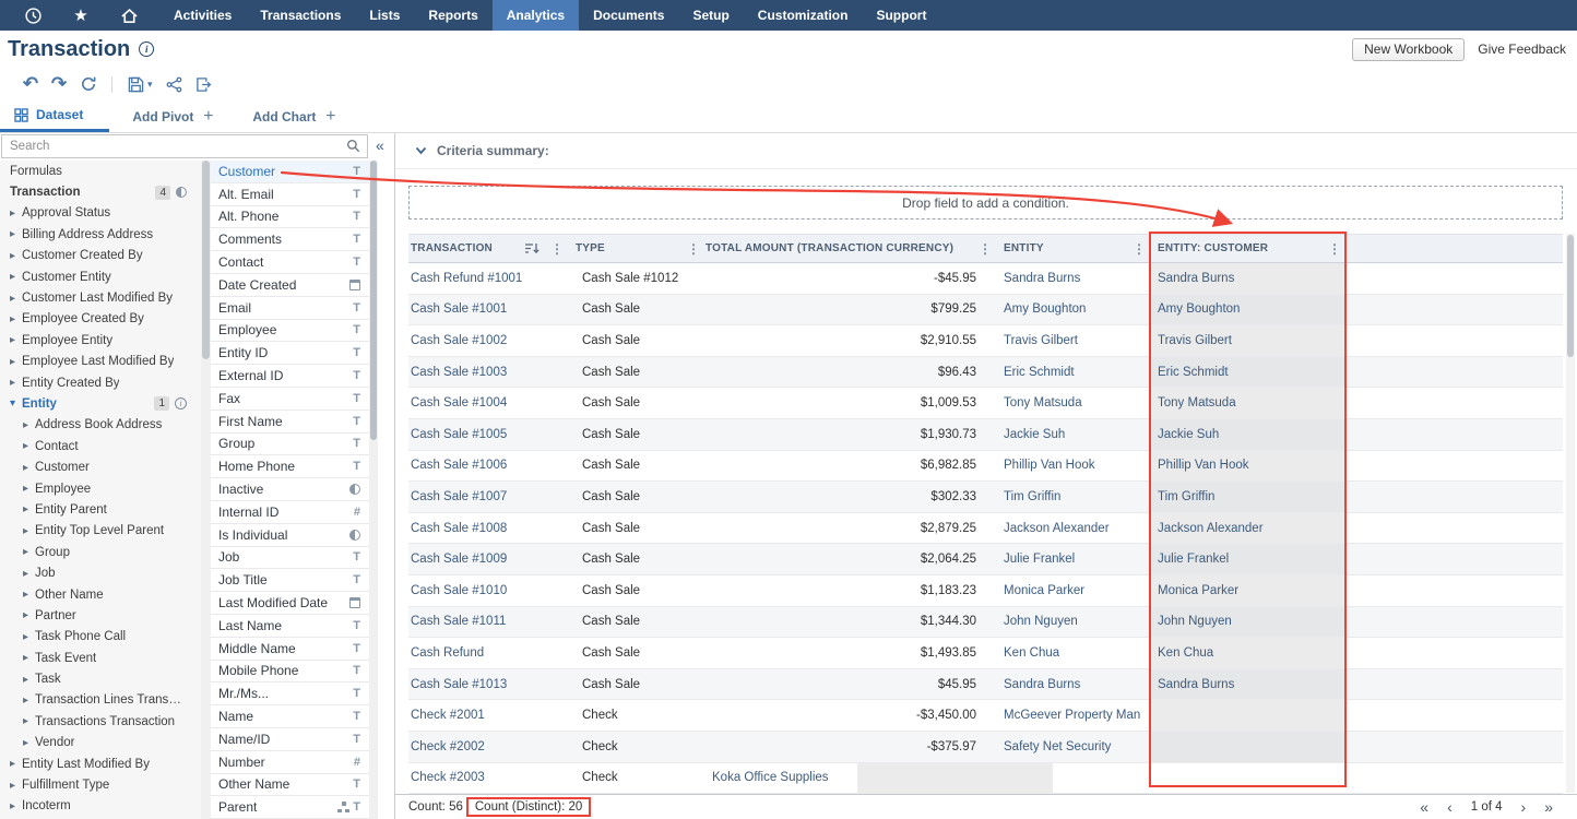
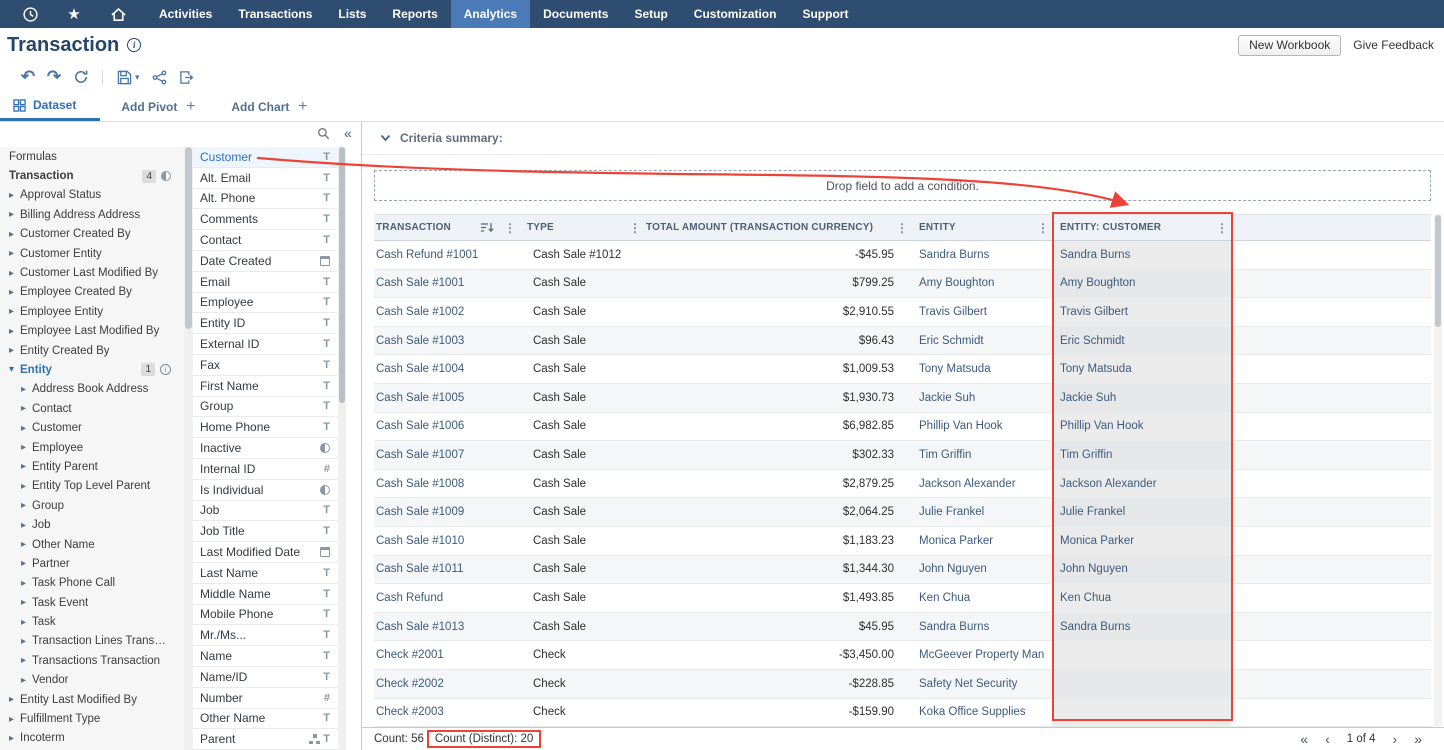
  ★
  Activities
  Transactions
  Lists
  Reports
  Analytics
  Documents
  Setup
  Customization
  Support
  Transaction
  i
  New Workbook
  Give Feedback
  ↶
  ↷
  ▾
  Dataset
  Add Pivot
  ＋
  Add Chart
  ＋
- Search
  «
  Formulas
  Transaction
  4
  ▸
  Approval Status
  ▸
  Billing Address Address
  ▸
  Customer Created By
  ▸
  Customer Entity
  ▸
  Customer Last Modified By
  ▸
  Employee Created By
  ▸
  Employee Entity
  ▸
  Employee Last Modified By
  ▸
  Entity Created By
  ▾
  Entity
  1
  i
  ▸
  Address Book Address
  ▸
  Contact
  ▸
  Customer
  ▸
  Employee
  ▸
  Entity Parent
  ▸
  Entity Top Level Parent
  ▸
  Group
  ▸
  Job
  ▸
  Other Name
  ▸
  Partner
  ▸
  Task Phone Call
  ▸
  Task Event
  ▸
  Task
  ▸
  Transaction Lines Transac.
  ▸
  Transactions Transaction
  ▸
  Vendor
  ▸
  Entity Last Modified By
  ▸
  Fulfillment Type
  ▸
  Incoterm
  Customer
  T
  Alt. Email
  T
  Alt. Phone
  T
  Comments
  T
  Contact
  T
  Date Created
  Email
  T
  Employee
  T
  Entity ID
  T
  External ID
  T
  Fax
  T
  First Name
  T
  Group
  T
  Home Phone
  T
  Inactive
  Internal ID
  #
  Is Individual
  Job
  T
  Job Title
  T
  Last Modified Date
  Last Name
  T
  Middle Name
  T
  Mobile Phone
  T
  Mr./Ms...
  T
  Name
  T
  Name/ID
  T
  Number
  #
  Other Name
  T
  Parent
  T
  Criteria summary:
  Drop field to add a condition.
  TRANSACTION
  ⋮
  TYPE
  ⋮
  TOTAL AMOUNT (TRANSACTION CURRENCY)
  ⋮
  ENTITY
  ⋮
  ENTITY: CUSTOMER
  ⋮
  Cash Refund #1001
  Cash Sale #1012
  -$45.95
  Sandra Burns
  Sandra Burns
  Cash Sale #1001
  Cash Sale
  $799.25
  Amy Boughton
  Amy Boughton
  Cash Sale #1002
  Cash Sale
  $2,910.55
  Travis Gilbert
  Travis Gilbert
  Cash Sale #1003
  Cash Sale
  $96.43
  Eric Schmidt
  Eric Schmidt
  Cash Sale #1004
  Cash Sale
  $1,009.53
  Tony Matsuda
  Tony Matsuda
  Cash Sale #1005
  Cash Sale
  $1,930.73
  Jackie Suh
  Jackie Suh
  Cash Sale #1006
  Cash Sale
  $6,982.85
  Phillip Van Hook
  Phillip Van Hook
  Cash Sale #1007
  Cash Sale
  $302.33
  Tim Griffin
  Tim Griffin
  Cash Sale #1008
  Cash Sale
  $2,879.25
  Jackson Alexander
  Jackson Alexander
  Cash Sale #1009
  Cash Sale
  $2,064.25
  Julie Frankel
  Julie Frankel
  Cash Sale #1010
  Cash Sale
  $1,183.23
  Monica Parker
  Monica Parker
  Cash Sale #1011
  Cash Sale
  $1,344.30
  John Nguyen
  John Nguyen
  Cash Refund
  Cash Sale
  $1,493.85
  Ken Chua
  Ken Chua
  Cash Sale #1013
  Cash Sale
  $45.95
  Sandra Burns
  Sandra Burns
  Check #2001
  Check
  -$3,450.00
  McGeever Property Man
  Check #2002
  Check
- -$375.97
+ -$228.85
  Safety Net Security
  Check #2003
  Check
+ -$159.90
  Koka Office Supplies
  Count: 56
  Count (Distinct): 20
  «
  ‹
  1 of 4
  ›
  »
